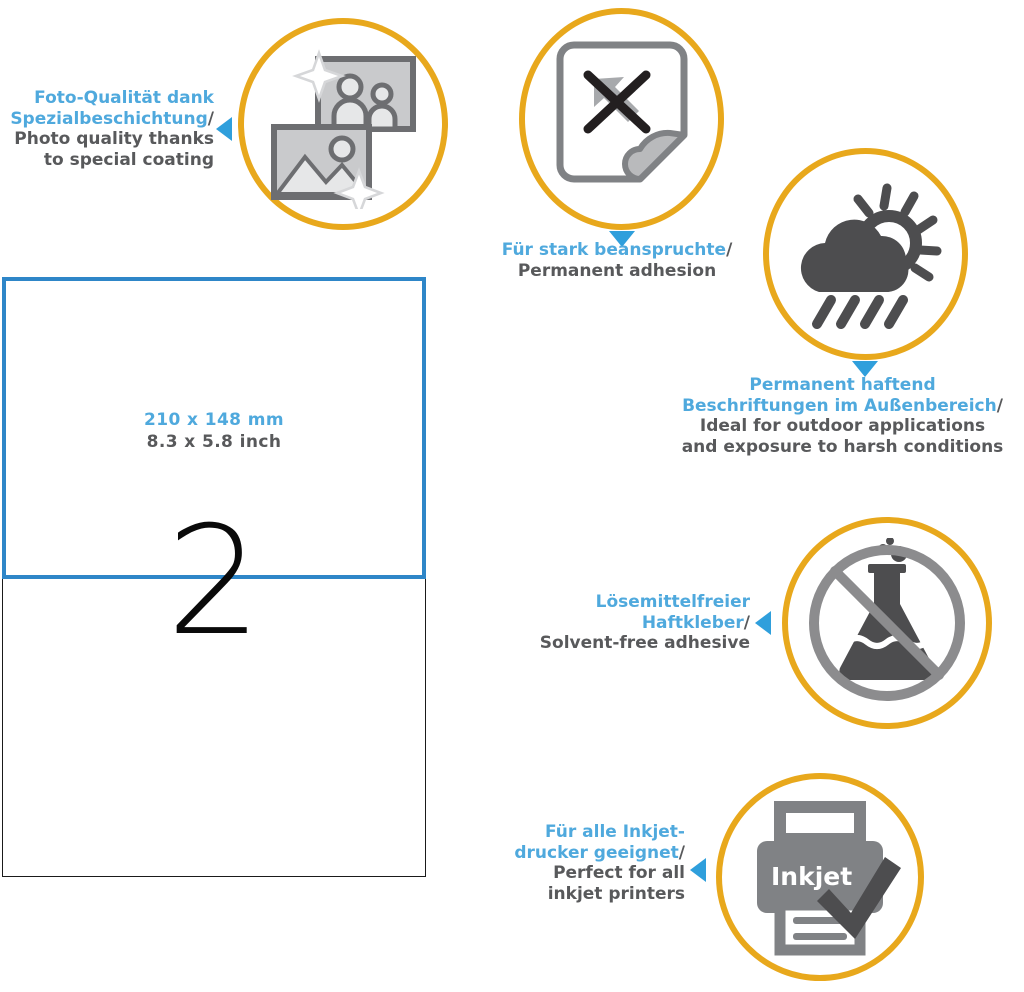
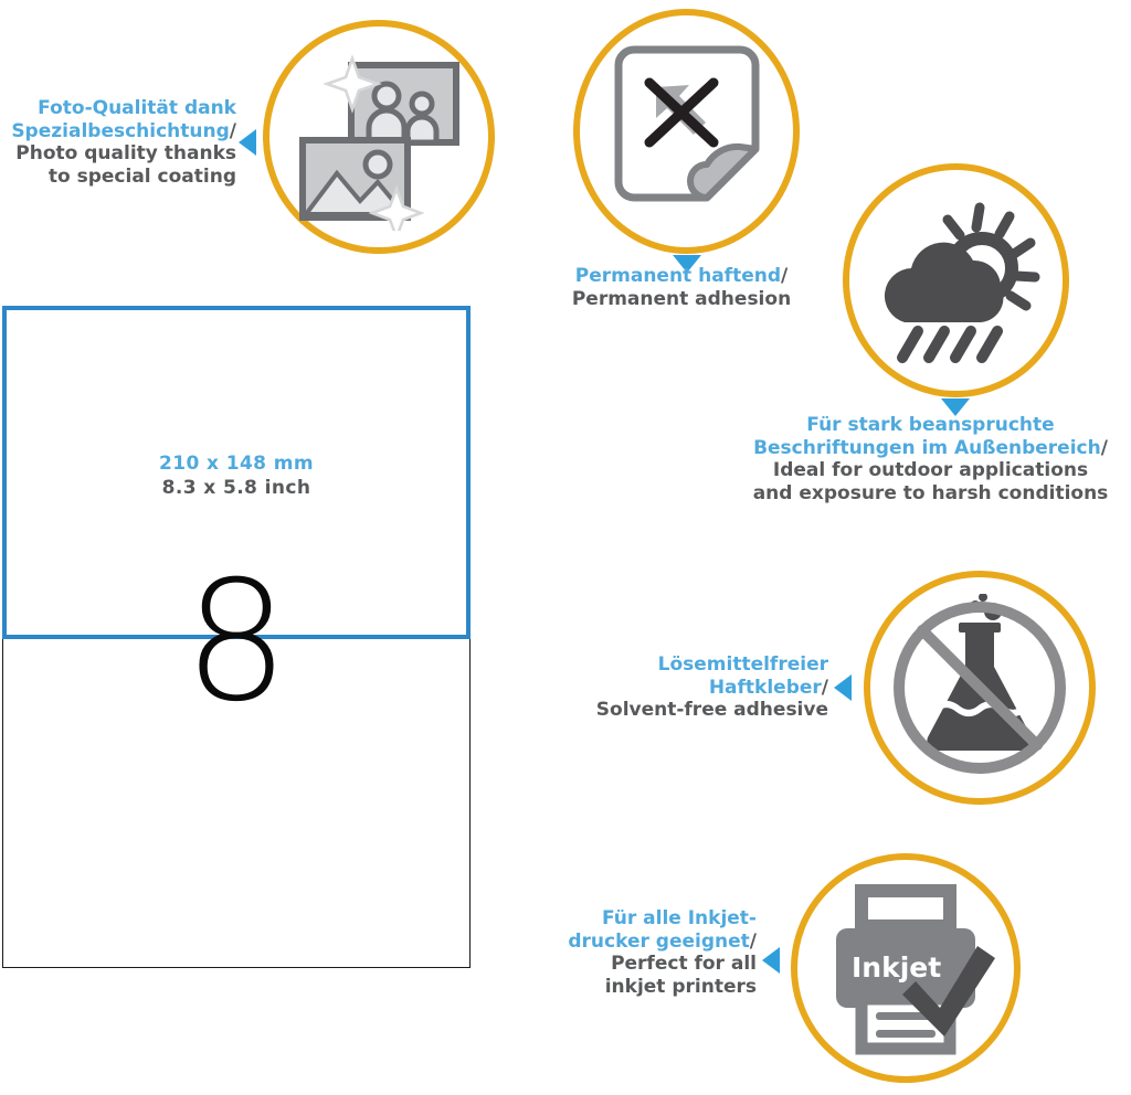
  Foto-Qualität dank
  Spezialbeschichtung/
  Photo quality thanks
  to special coating
- Für stark beanspruchte/
+ Permanent haftend/
  Permanent adhesion
- Permanent haftend
+ Für stark beanspruchte
  Beschriftungen im Außenbereich/
  Ideal for outdoor applications
  and exposure to harsh conditions
  Lösemittelfreier
  Haftkleber/
  Solvent-free adhesive
  Inkjet
  Für alle Inkjet-
  drucker geeignet/
  Perfect for all
  inkjet printers
  210 x 148 mm
  8.3 x 5.8 inch
- 2
+ 8
